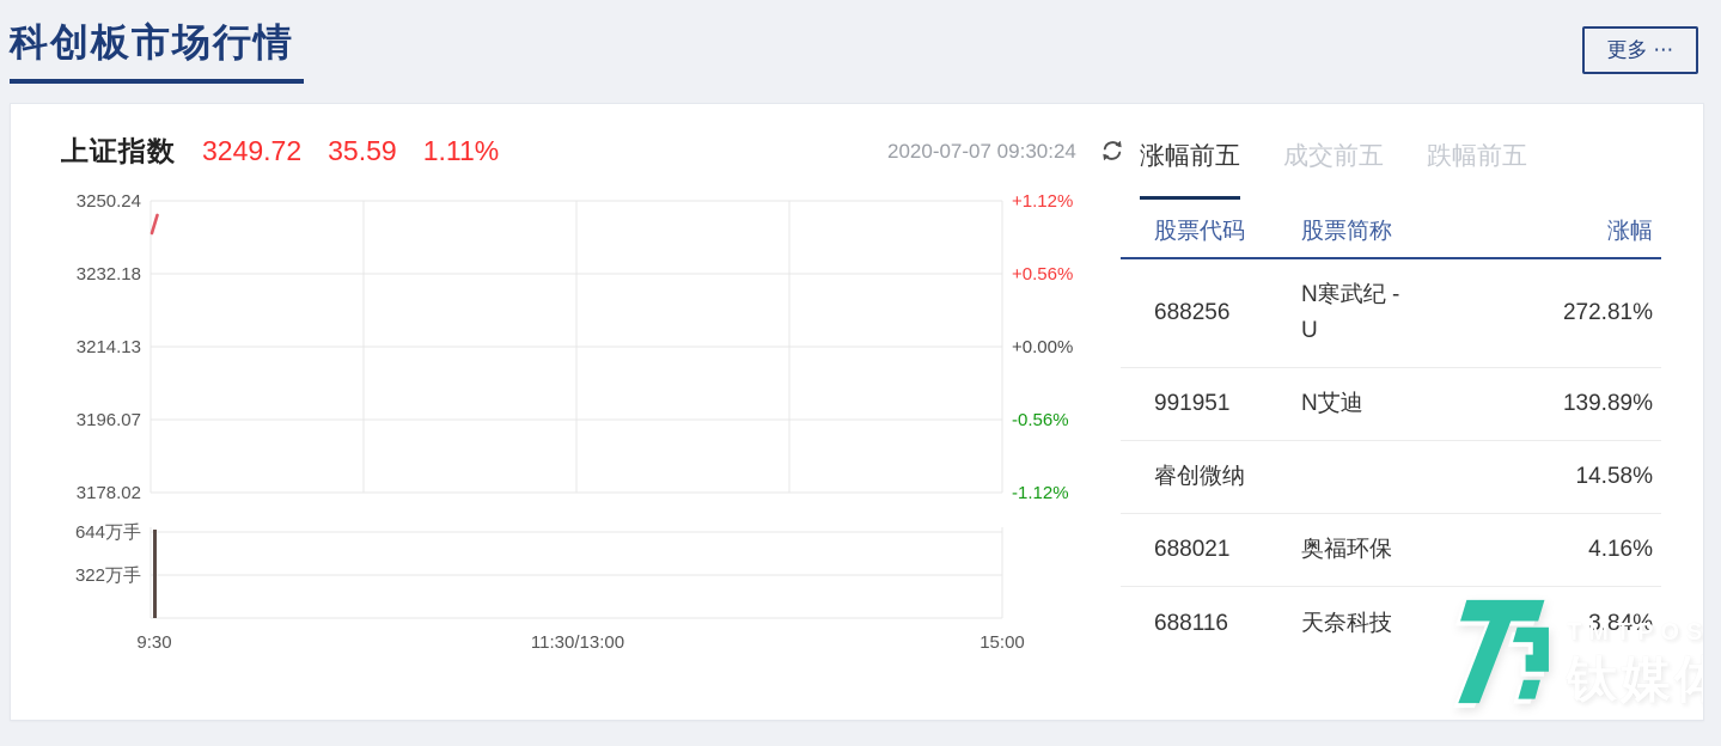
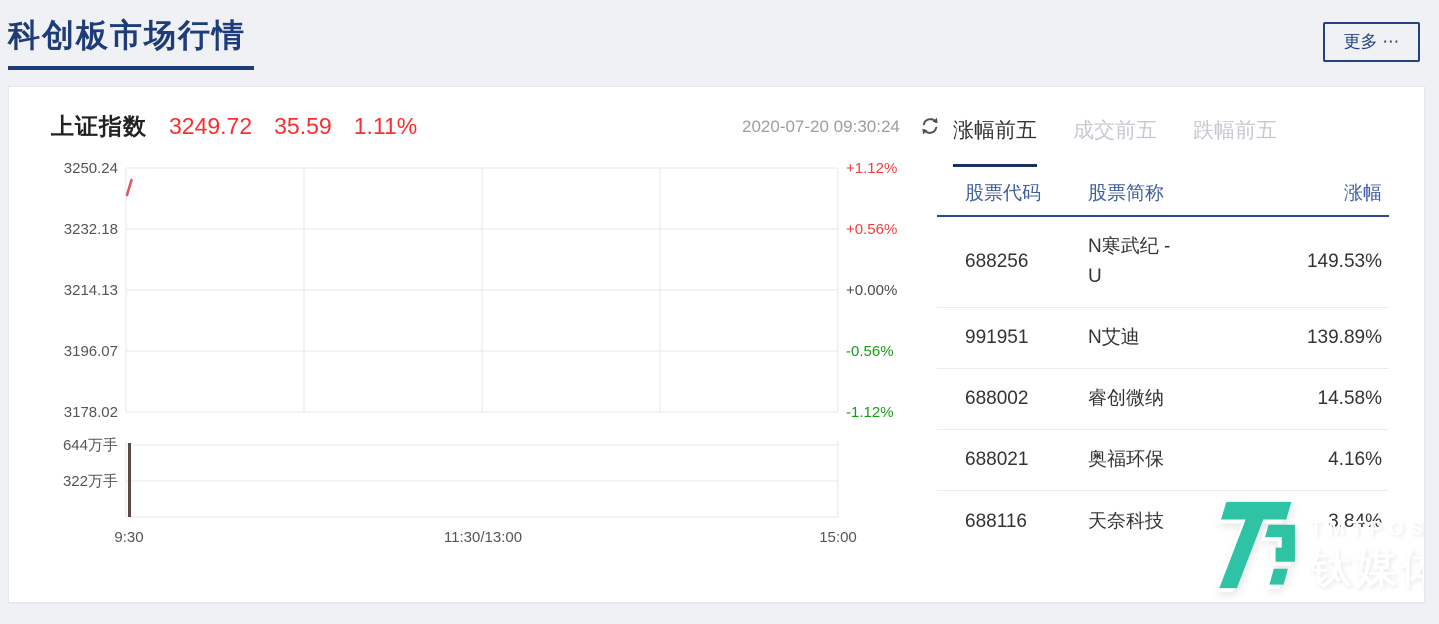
  科创板市场行情
  更多 ⋯
  上证指数
  3249.72
  35.59
  1.11%
- 2020-07-07 09:30:24
+ 2020-07-20 09:30:24
  涨幅前五
  成交前五
  跌幅前五
  3250.24
  3232.18
  3214.13
  3196.07
  3178.02
  +1.12%
  +0.56%
  +0.00%
  -0.56%
  -1.12%
  644万手
  322万手
  9:30
  11:30/13:00
  15:00
  股票代码
  股票简称
  涨幅
  688256
  N寒武纪 - U
- 272.81%
+ 149.53%
  991951
  N艾迪
  139.89%
+ 688002
  睿创微纳
  14.58%
  688021
  奥福环保
  4.16%
  688116
  天奈科技
  3.84%
  TMTPOS
  钛媒体
